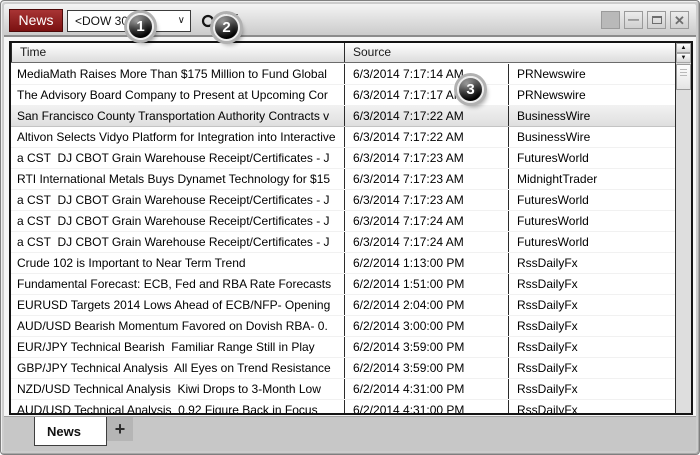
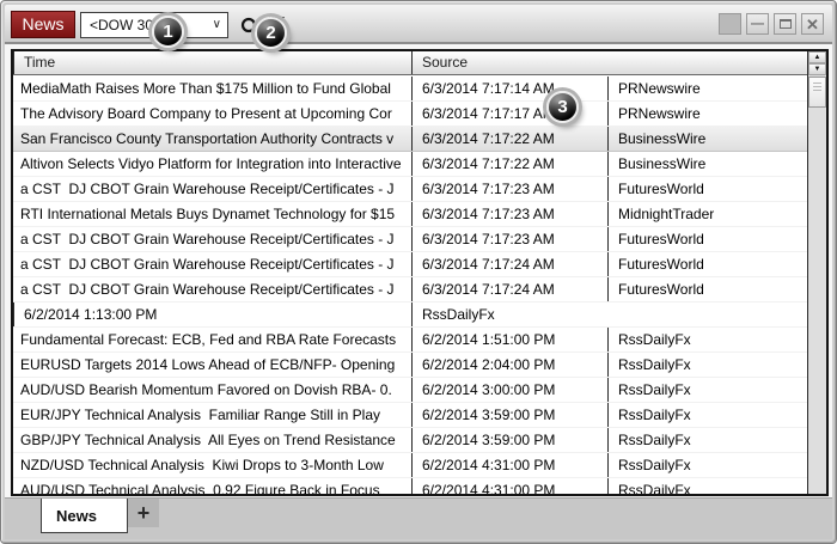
  News
  <DOW 30
  ∨
  —
  ✕
  Time
  Source
  MediaMath Raises More Than $175 Million to Fund Global
  6/3/2014 7:17:14 AM
  PRNewswire
  The Advisory Board Company to Present at Upcoming Cor
  6/3/2014 7:17:17 A
  PRNewswire
  San Francisco County Transportation Authority Contracts v
  6/3/2014 7:17:22 AM
  BusinessWire
  Altivon Selects Vidyo Platform for Integration into Interactive
  6/3/2014 7:17:22 AM
  BusinessWire
  a CST DJ CBOT Grain Warehouse Receipt/Certificates - J
  6/3/2014 7:17:23 AM
  FuturesWorld
  RTI International Metals Buys Dynamet Technology for $15
  6/3/2014 7:17:23 AM
  MidnightTrader
  a CST DJ CBOT Grain Warehouse Receipt/Certificates - J
  6/3/2014 7:17:23 AM
  FuturesWorld
  a CST DJ CBOT Grain Warehouse Receipt/Certificates - J
  6/3/2014 7:17:24 AM
  FuturesWorld
  a CST DJ CBOT Grain Warehouse Receipt/Certificates - J
  6/3/2014 7:17:24 AM
  FuturesWorld
- Crude 102 is Important to Near Term Trend
  6/2/2014 1:13:00 PM
  RssDailyFx
  Fundamental Forecast: ECB, Fed and RBA Rate Forecasts
  6/2/2014 1:51:00 PM
  RssDailyFx
  EURUSD Targets 2014 Lows Ahead of ECB/NFP- Opening
  6/2/2014 2:04:00 PM
  RssDailyFx
  AUD/USD Bearish Momentum Favored on Dovish RBA- 0.
  6/2/2014 3:00:00 PM
  RssDailyFx
- EUR/JPY Technical Bearish Familiar Range Still in Play
+ EUR/JPY Technical Analysis Familiar Range Still in Play
  6/2/2014 3:59:00 PM
  RssDailyFx
  GBP/JPY Technical Analysis All Eyes on Trend Resistance
  6/2/2014 3:59:00 PM
  RssDailyFx
  NZD/USD Technical Analysis Kiwi Drops to 3-Month Low
  6/2/2014 4:31:00 PM
  RssDailyFx
  AUD/USD Technical Analysis 0.92 Figure Back in Focus
  6/2/2014 4:31:00 PM
  RssDailyFx
  News
  +
  1
  2
  3
